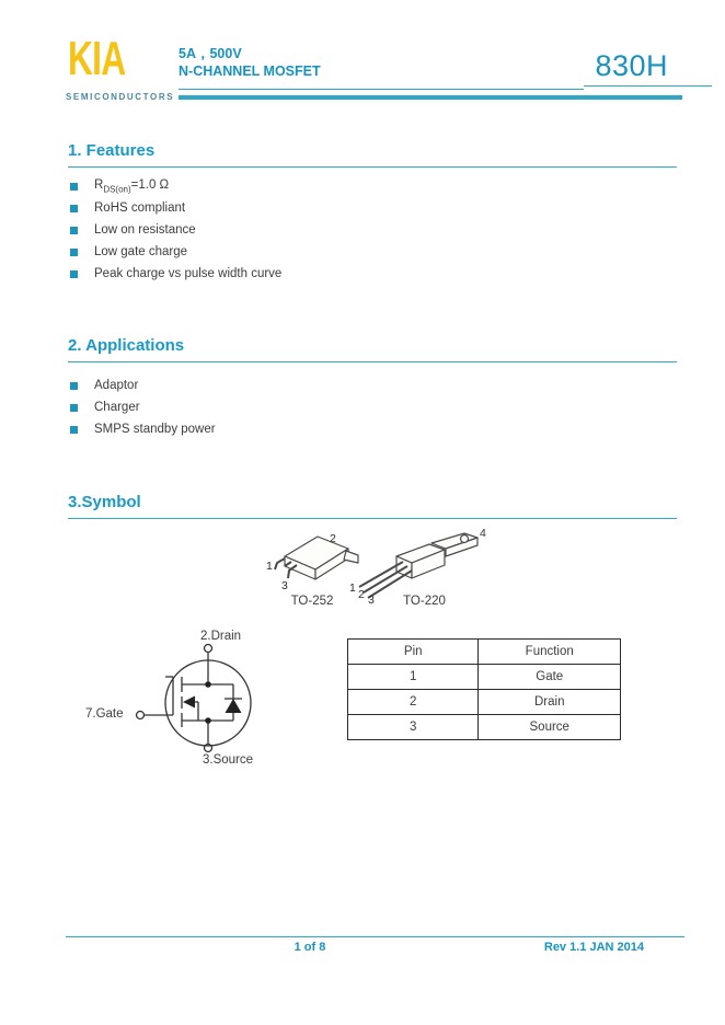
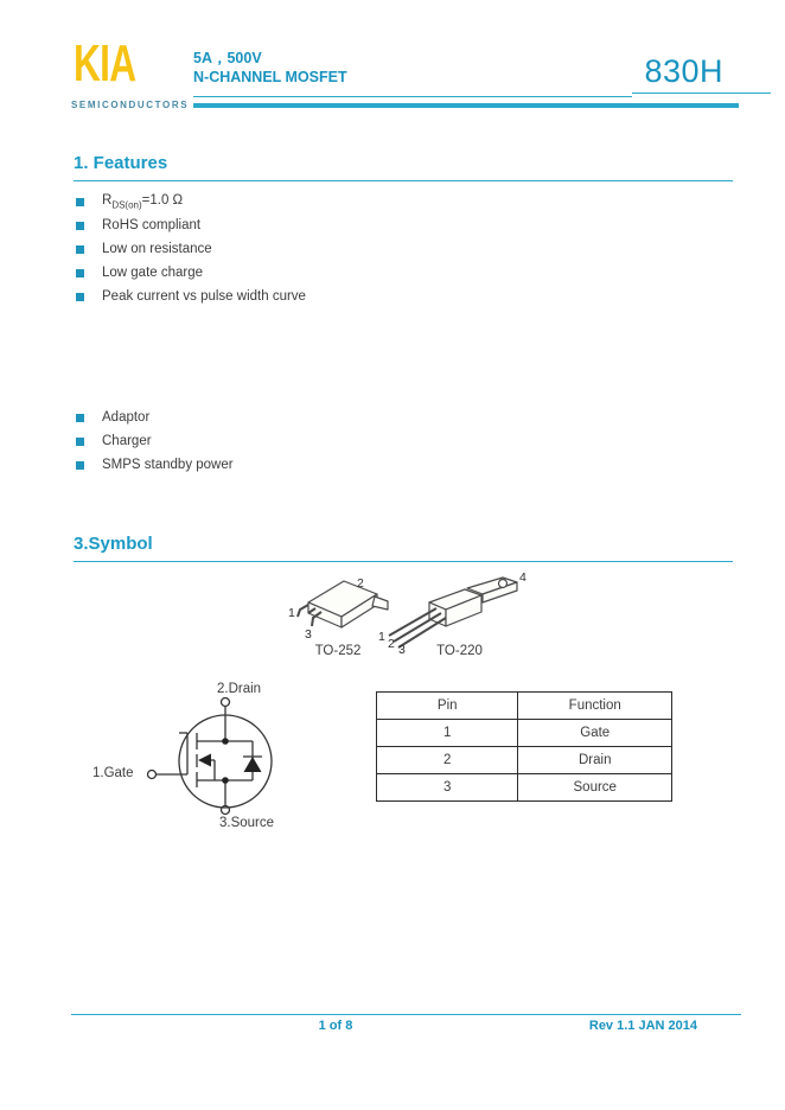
  KIA
  SEMICONDUCTORS
  5A，500V
  N-CHANNEL MOSFET
  830H
  1. Features
  RDS(on)=1.0 Ω
  RoHS compliant
  Low on resistance
  Low gate charge
- Peak charge vs pulse width curve
+ Peak current vs pulse width curve
- 2. Applications
  Adaptor
  Charger
  SMPS standby power
  3.Symbol
  2
  1
  3
  TO-252
  4
  1
  2
  3
  TO-220
  2.Drain
- 7.Gate
+ 1.Gate
  3.Source
  Pin	Function
  1	Gate
  2	Drain
  3	Source
  1 of 8
  Rev 1.1 JAN 2014
